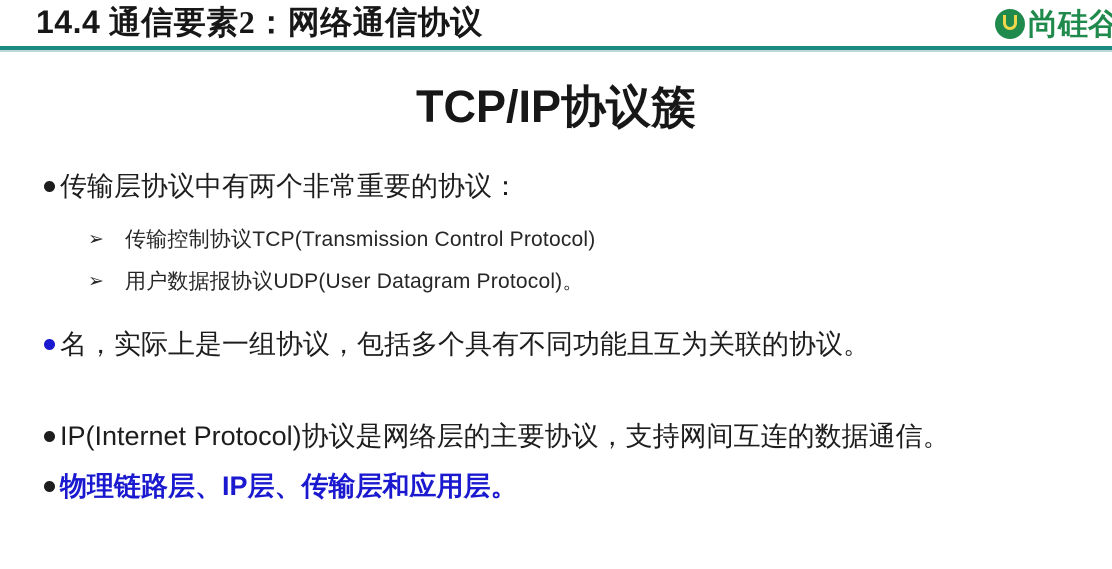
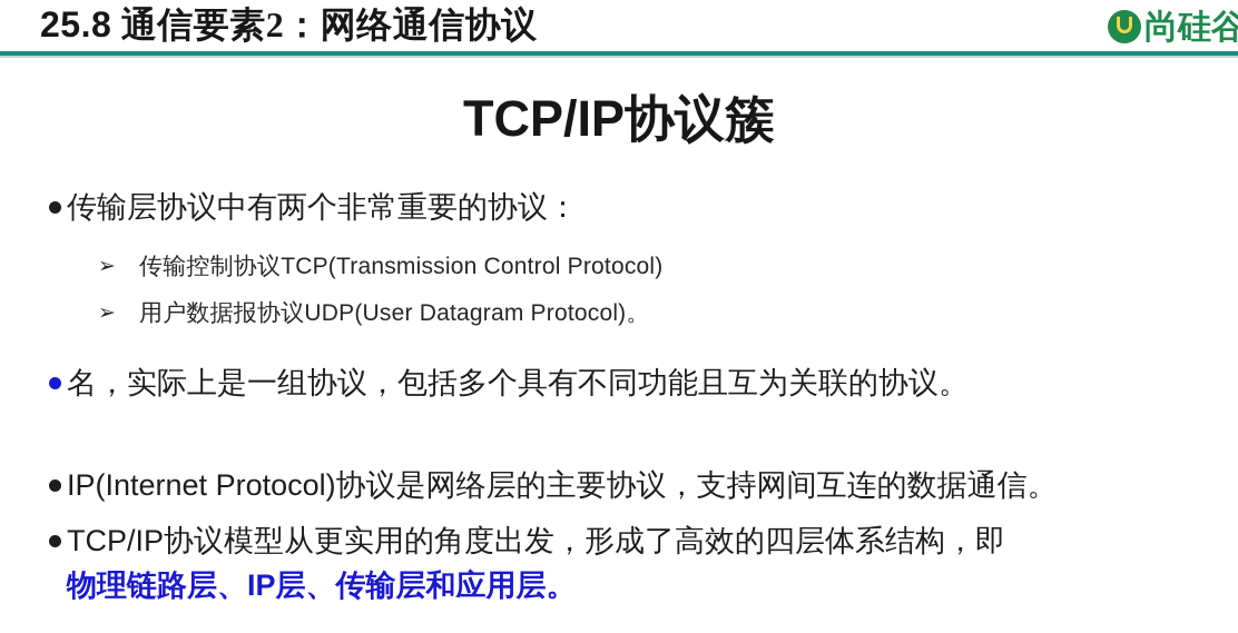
- 14.4 通信要素2：网络通信协议
+ 25.8 通信要素2：网络通信协议
  尚硅谷
  TCP/IP协议簇
  传输层协议中有两个非常重要的协议：
  ➢
  传输控制协议TCP(Transmission Control Protocol)
  ➢
  用户数据报协议UDP(User Datagram Protocol)。
  名，实际上是一组协议，包括多个具有不同功能且互为关联的协议。
  IP(Internet Protocol)协议是网络层的主要协议，支持网间互连的数据通信。
+ TCP/IP协议模型从更实用的角度出发，形成了高效的四层体系结构，即
  物理链路层、IP层、传输层和应用层。
